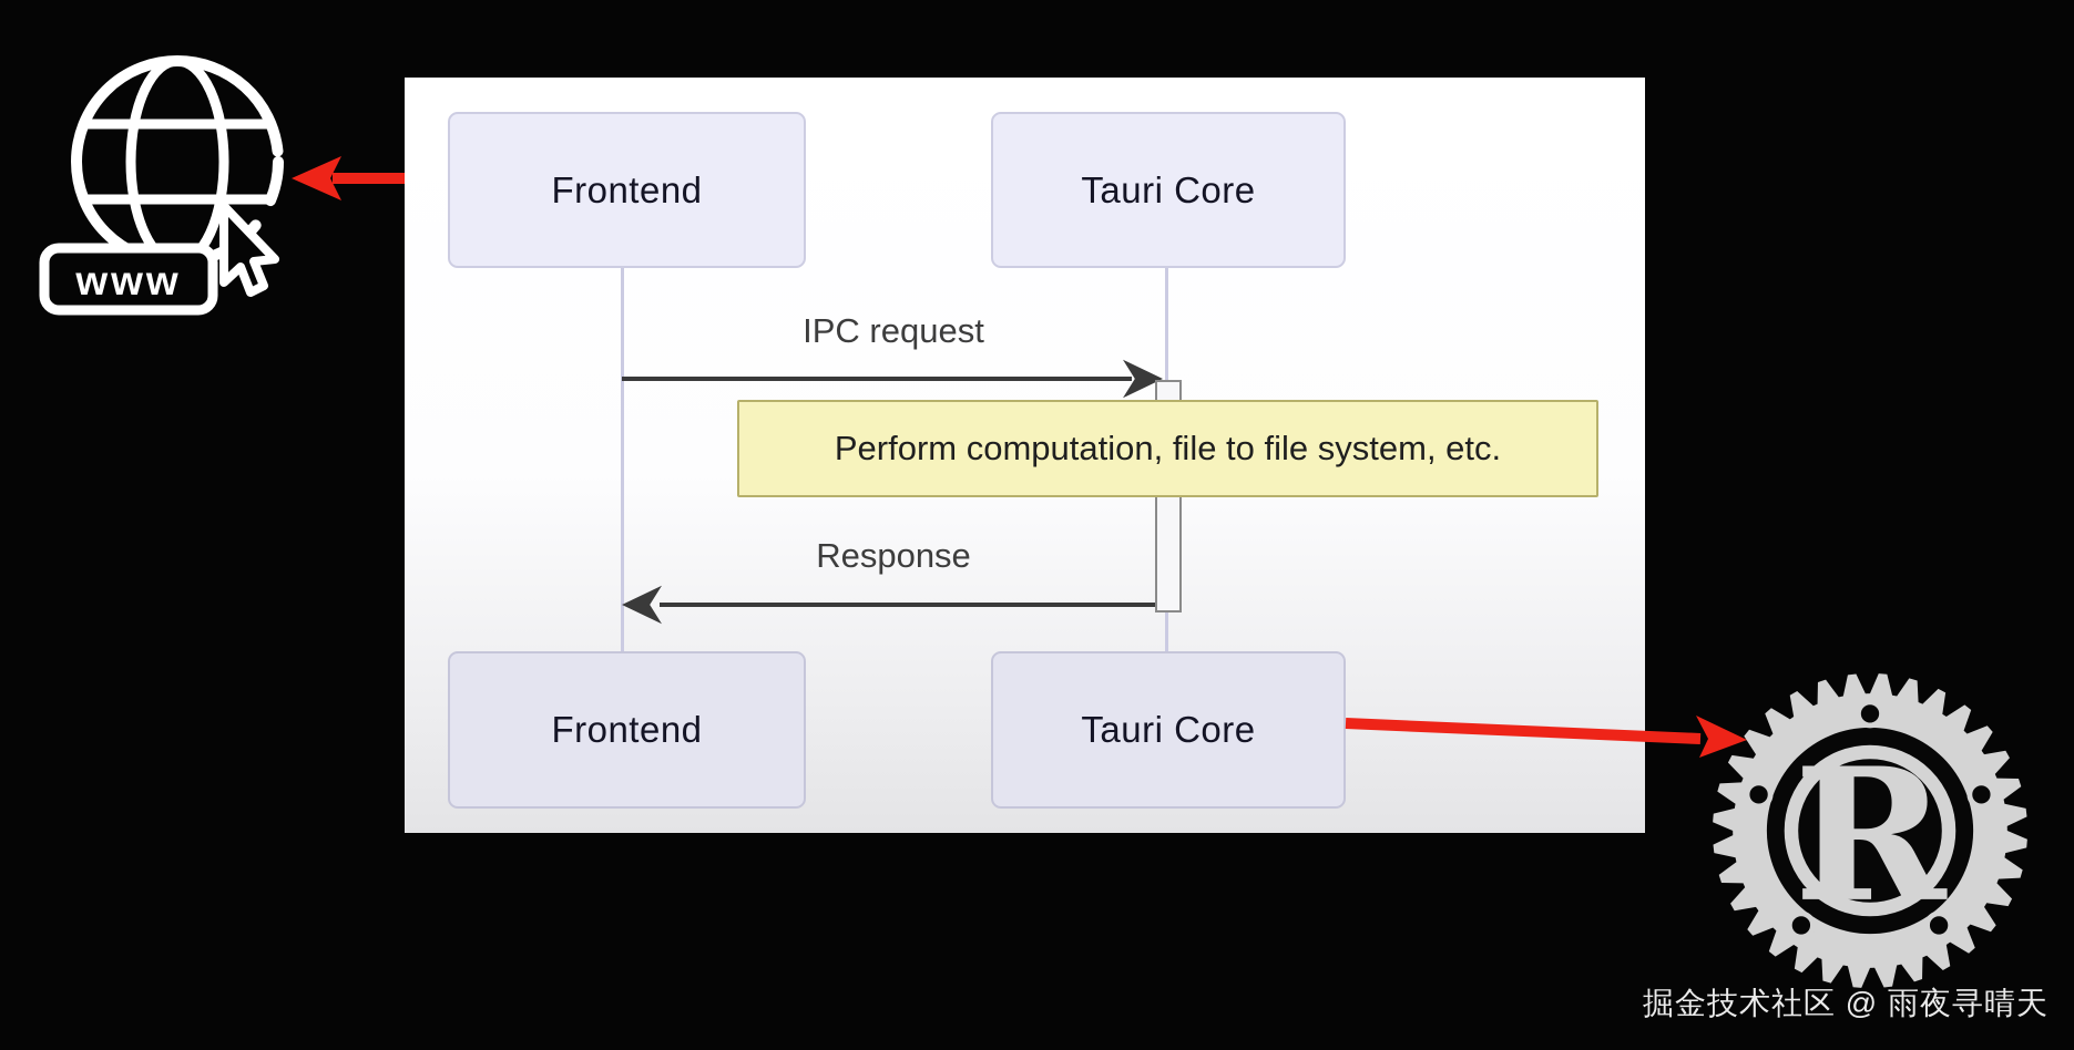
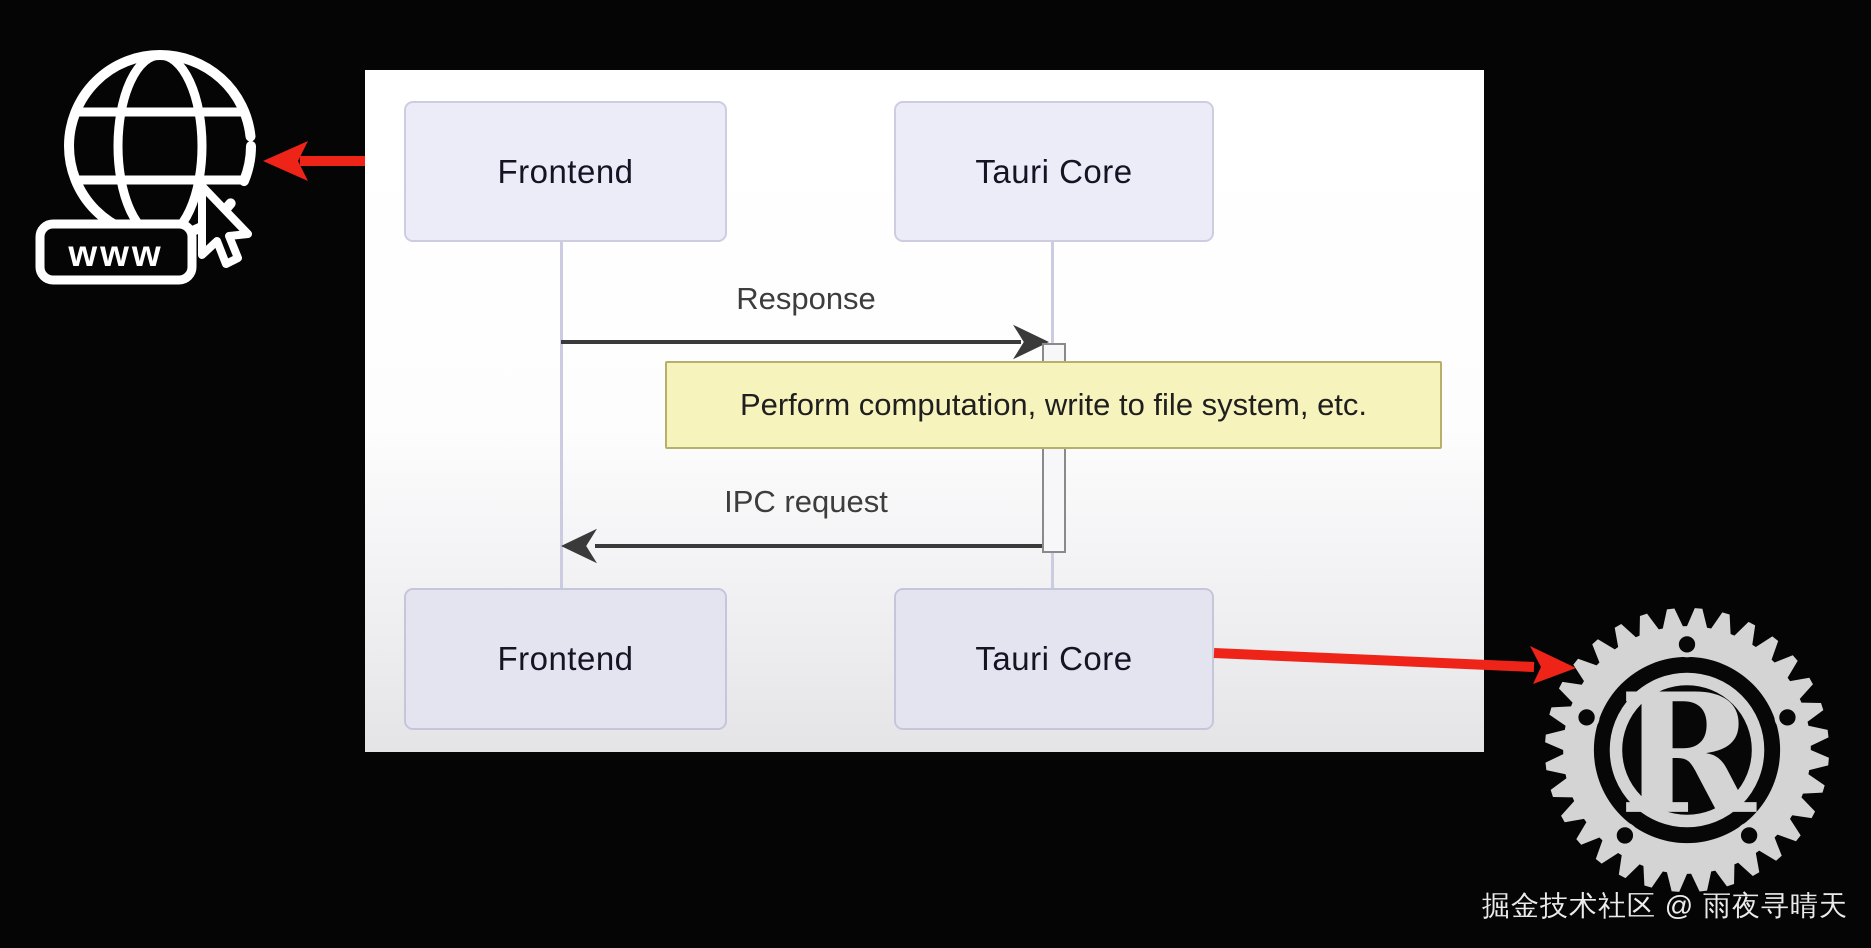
  www
  Frontend
  Tauri Core
- IPC request
+ Response
- Perform computation, file to file system, etc.
+ Perform computation, write to file system, etc.
- Response
+ IPC request
  Frontend
  Tauri Core
  R
  掘金技术社区 @ 雨夜寻晴天
